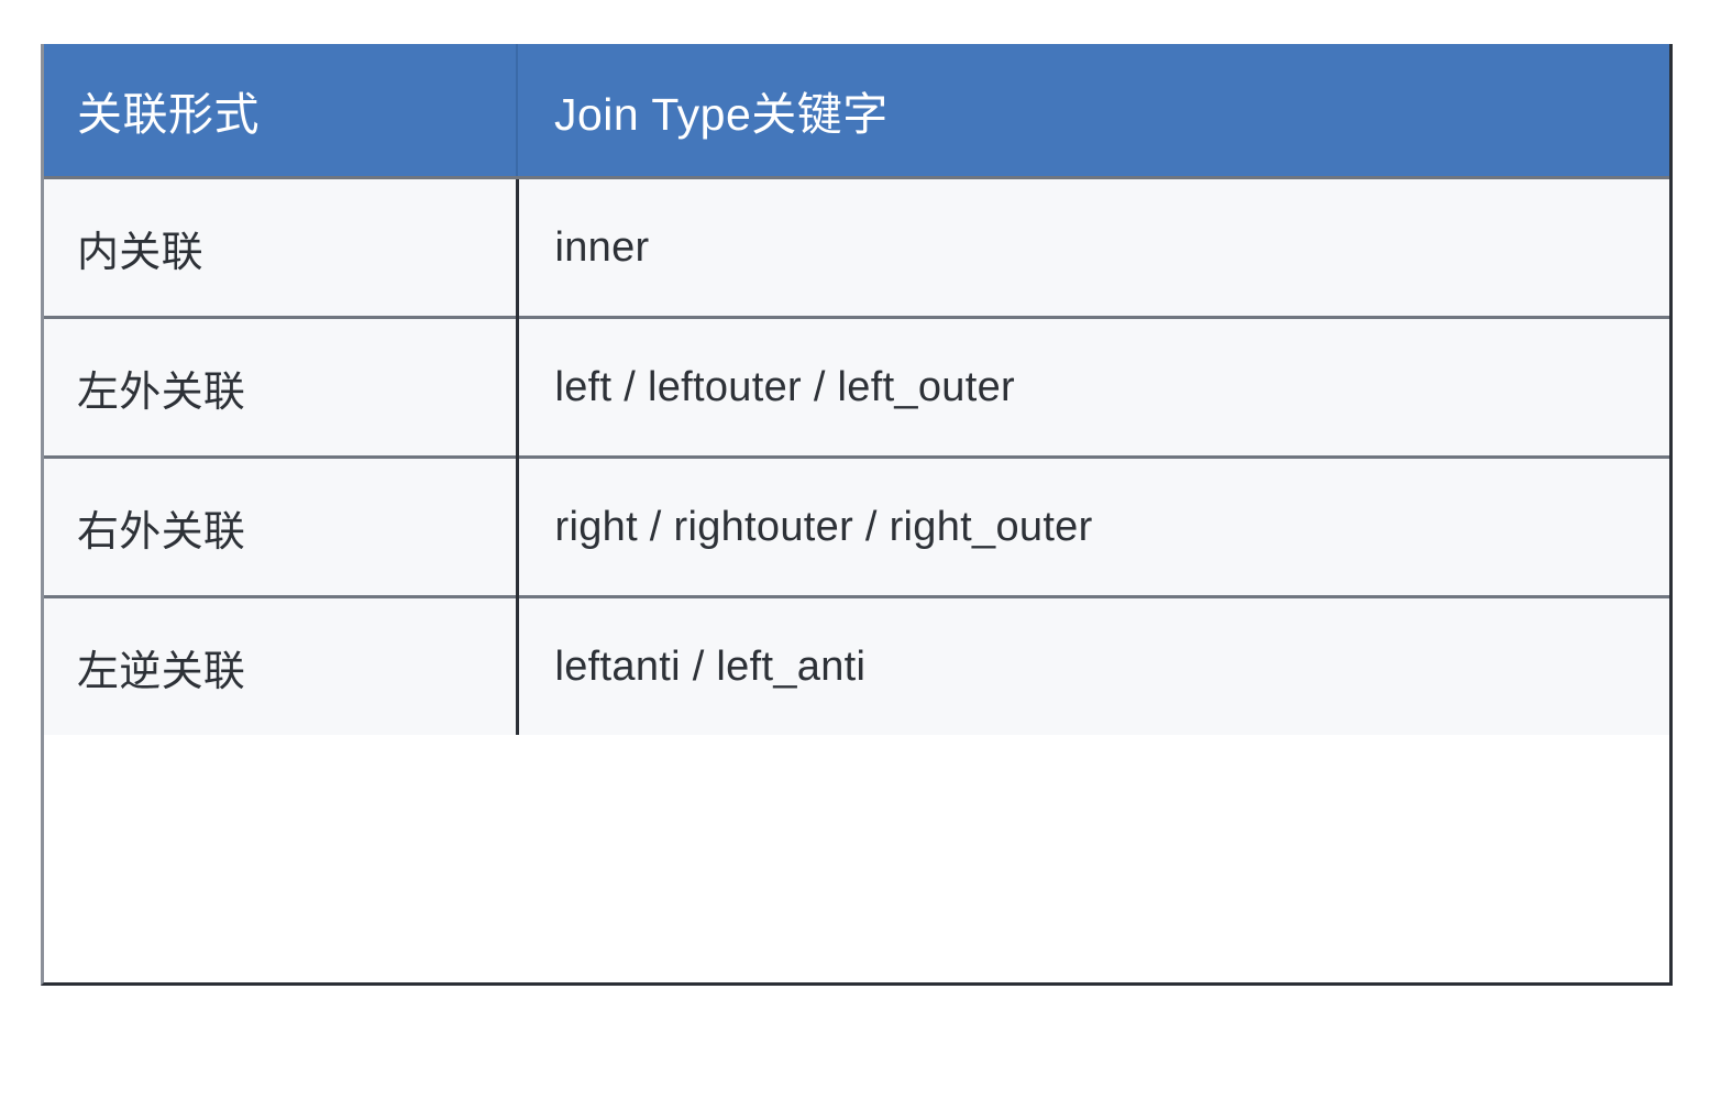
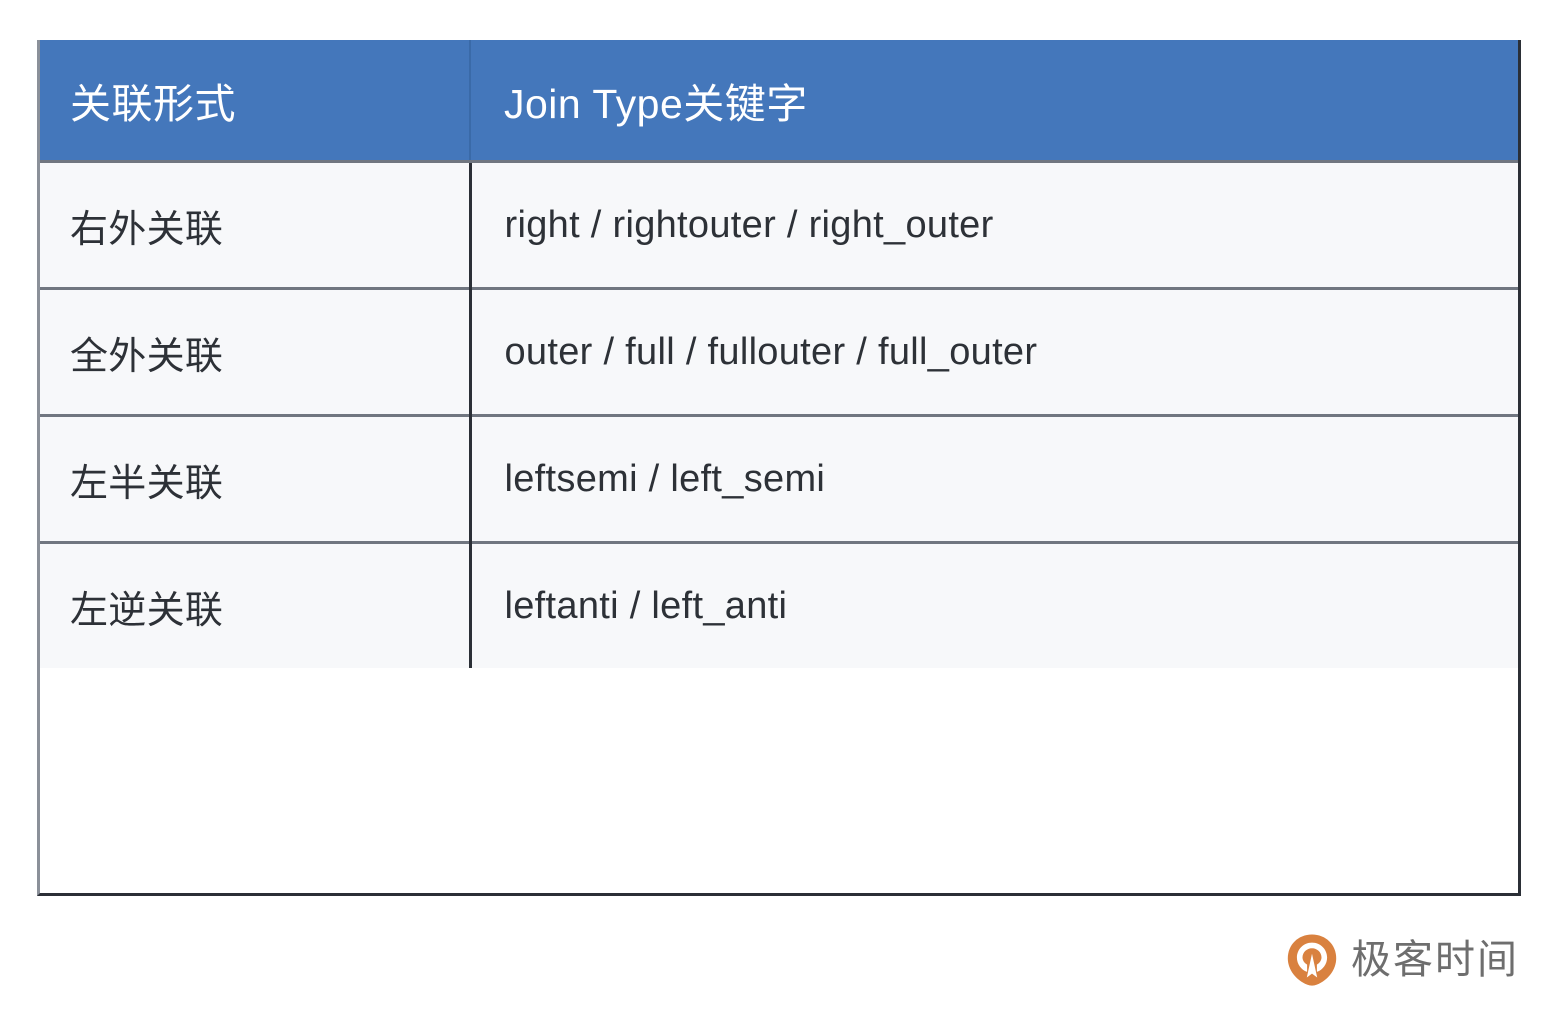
  关联形式	Join Type关键字
- 内关联	inner
- 左外关联	left / leftouter / left_outer
  右外关联	right / rightouter / right_outer
+ 全外关联	outer / full / fullouter / full_outer
+ 左半关联	leftsemi / left_semi
  左逆关联	leftanti / left_anti
+ 极客时间
